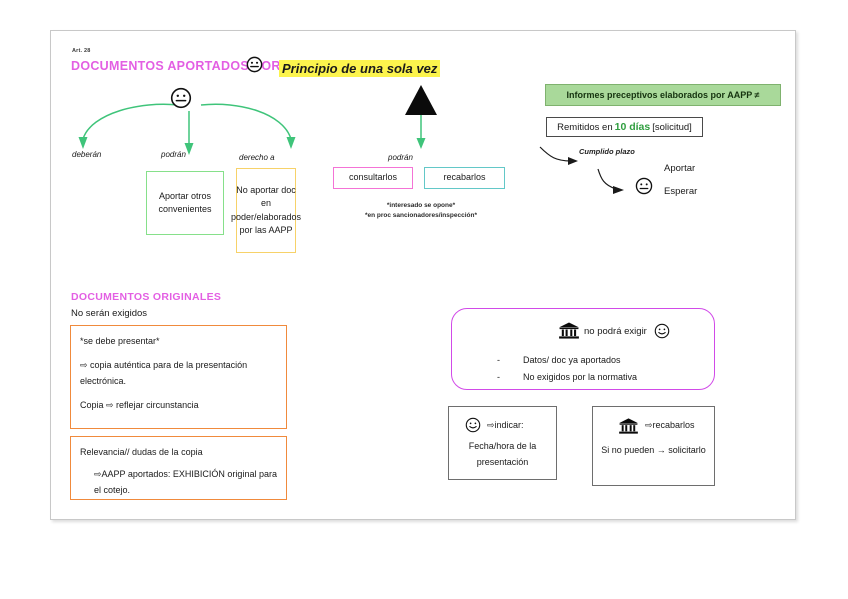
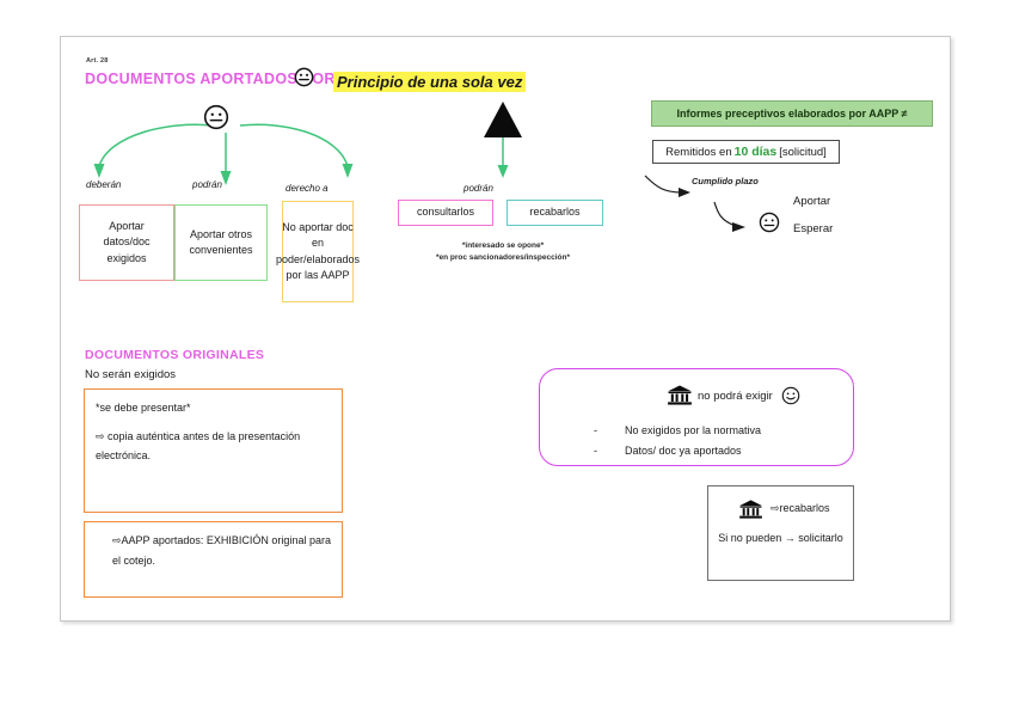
  DOCUMENTOS APORTADOSOR
  Principio de una sola vez
  deberán
  podrán
  derecho a
+ Aportar datos/doc exigidos
  Aportar otros convenientes
  No aportar doc en poder/elaborados por las AAPP
  podrán
  consultarlos
  recabarlos
  Informes preceptivos elaborados por AAPP ≠
  Remitidos en
  10 días
  [solicitud]
  Cumplido plazo
  Aportar
  Esperar
  DOCUMENTOS ORIGINALES
  No serán exigidos
  *se debe presentar*
- ⇨ copia auténtica para de la presentación electrónica.
+ ⇨ copia auténtica antes de la presentación electrónica.
- Copia ⇨ reflejar circunstancia
- Relevancia// dudas de la copia
  ⇨AAPP aportados: EXHIBICIÓN original para el cotejo.
  no podrá exigir
  -
- Datos/ doc ya aportados
+ No exigidos por la normativa
  -
- No exigidos por la normativa
+ Datos/ doc ya aportados
- ⇨indicar:
- Fecha/hora de la presentación
  ⇨recabarlos
  Si no pueden → solicitarlo
